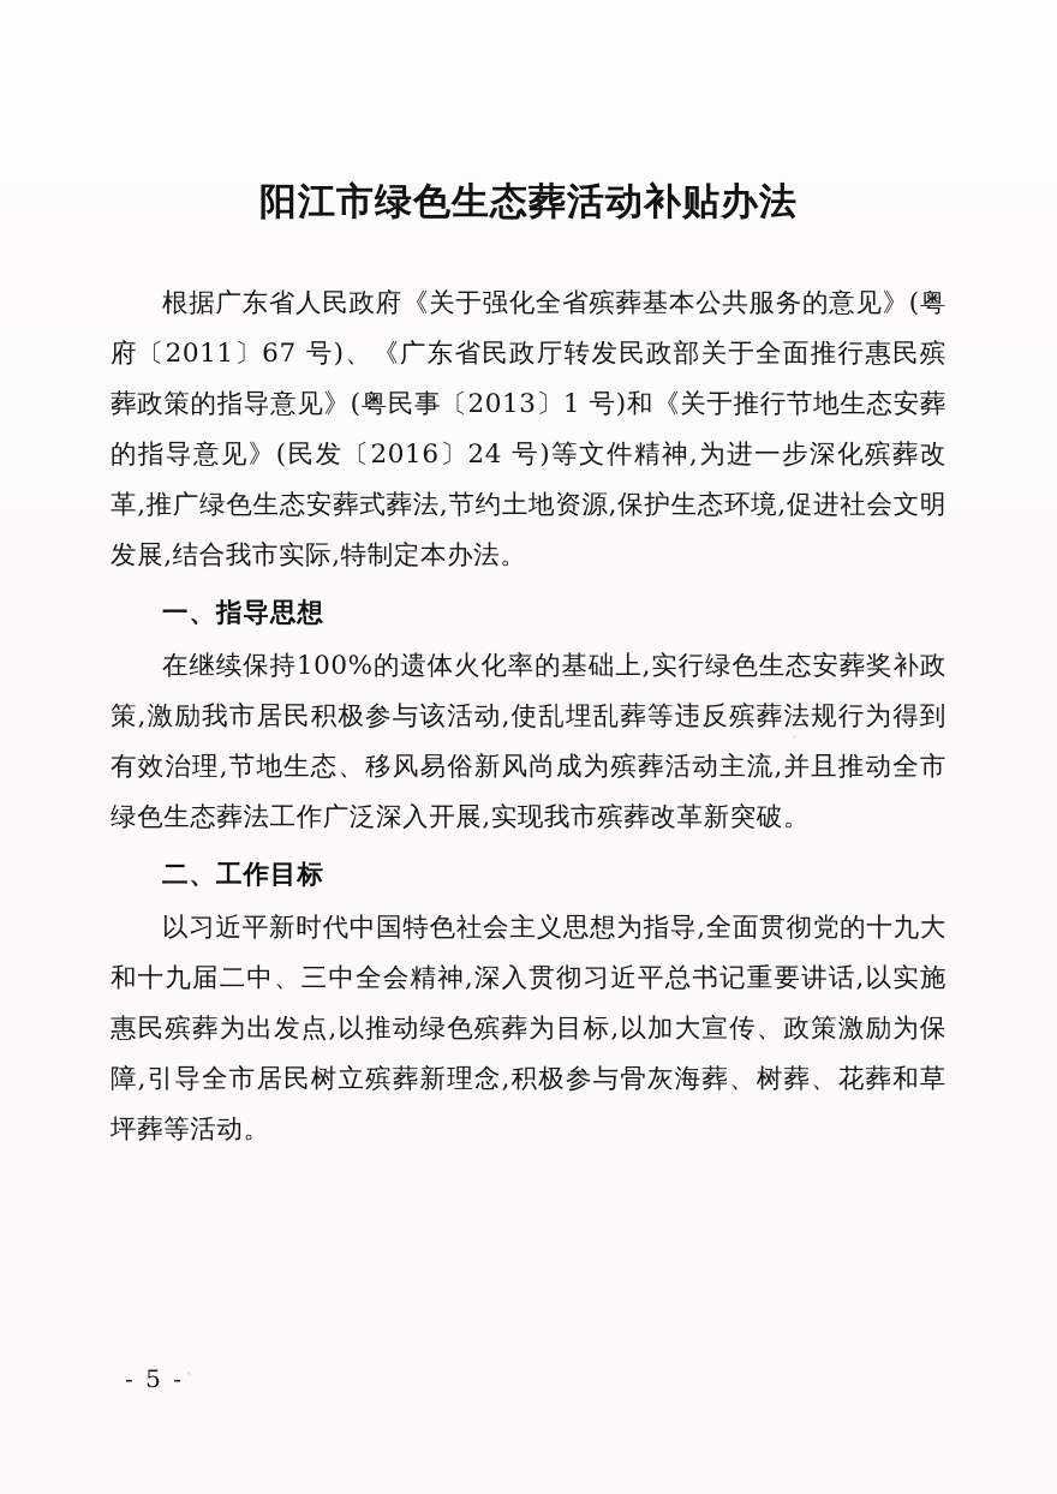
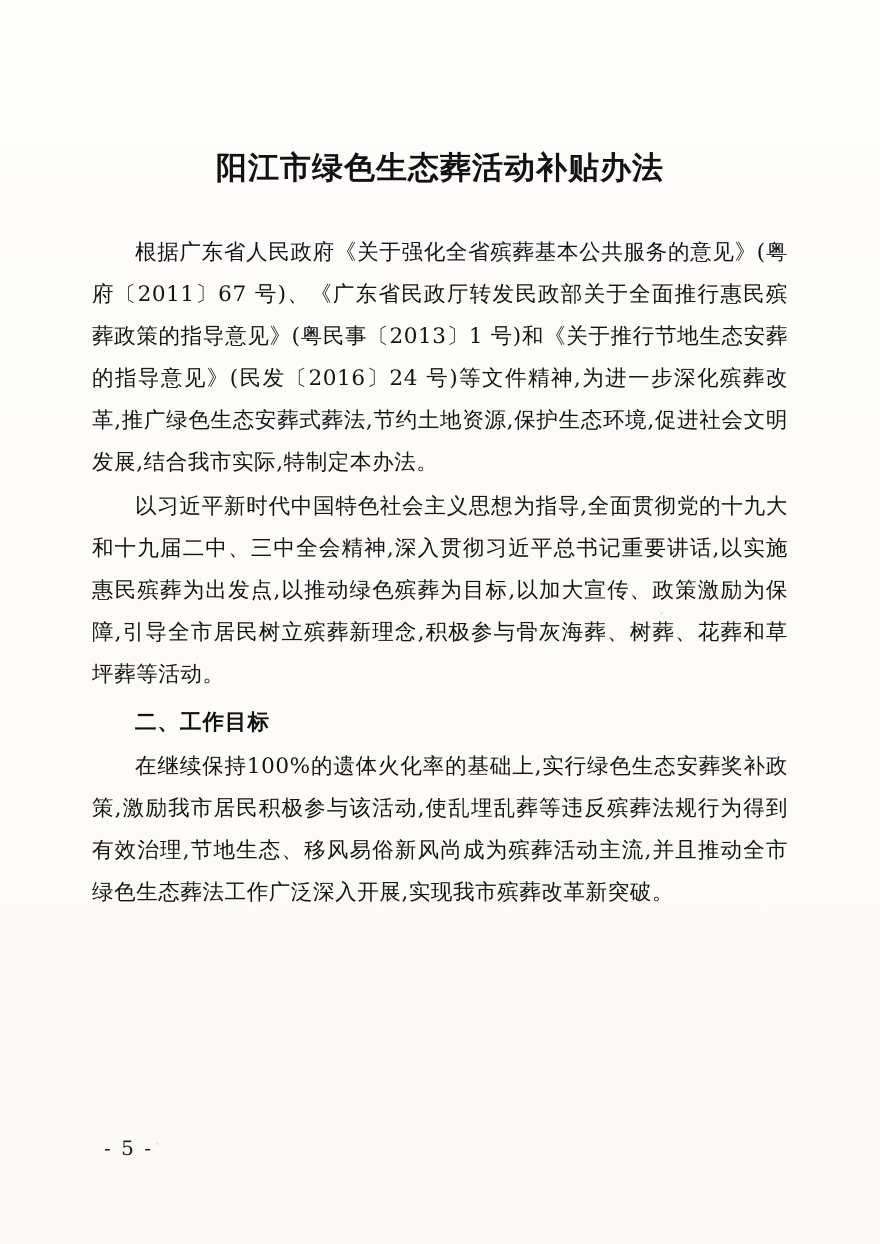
  阳江市绿色生态葬活动补贴办法
  根据广东省人民政府《关于强化全省殡葬基本公共服务的意见》(粤府〔2011〕67 号)、《广东省民政厅转发民政部关于全面推行惠民殡葬政策的指导意见》(粤民事〔2013〕1 号)和《关于推行节地生态安葬的指导意见》(民发〔2016〕24 号)等文件精神,为进一步深化殡葬改革,推广绿色生态安葬式葬法,节约土地资源,保护生态环境,促进社会文明发展,结合我市实际,特制定本办法。
- 一、指导思想
- 在继续保持100%的遗体火化率的基础上,实行绿色生态安葬奖补政策,激励我市居民积极参与该活动,使乱埋乱葬等违反殡葬法规行为得到有效治理,节地生态、移风易俗新风尚成为殡葬活动主流,并且推动全市绿色生态葬法工作广泛深入开展,实现我市殡葬改革新突破。
+ 以习近平新时代中国特色社会主义思想为指导,全面贯彻党的十九大和十九届二中、三中全会精神,深入贯彻习近平总书记重要讲话,以实施惠民殡葬为出发点,以推动绿色殡葬为目标,以加大宣传、政策激励为保障,引导全市居民树立殡葬新理念,积极参与骨灰海葬、树葬、花葬和草坪葬等活动。
  二、工作目标
- 以习近平新时代中国特色社会主义思想为指导,全面贯彻党的十九大和十九届二中、三中全会精神,深入贯彻习近平总书记重要讲话,以实施惠民殡葬为出发点,以推动绿色殡葬为目标,以加大宣传、政策激励为保障,引导全市居民树立殡葬新理念,积极参与骨灰海葬、树葬、花葬和草坪葬等活动。
+ 在继续保持100%的遗体火化率的基础上,实行绿色生态安葬奖补政策,激励我市居民积极参与该活动,使乱埋乱葬等违反殡葬法规行为得到有效治理,节地生态、移风易俗新风尚成为殡葬活动主流,并且推动全市绿色生态葬法工作广泛深入开展,实现我市殡葬改革新突破。
  - 5 -
